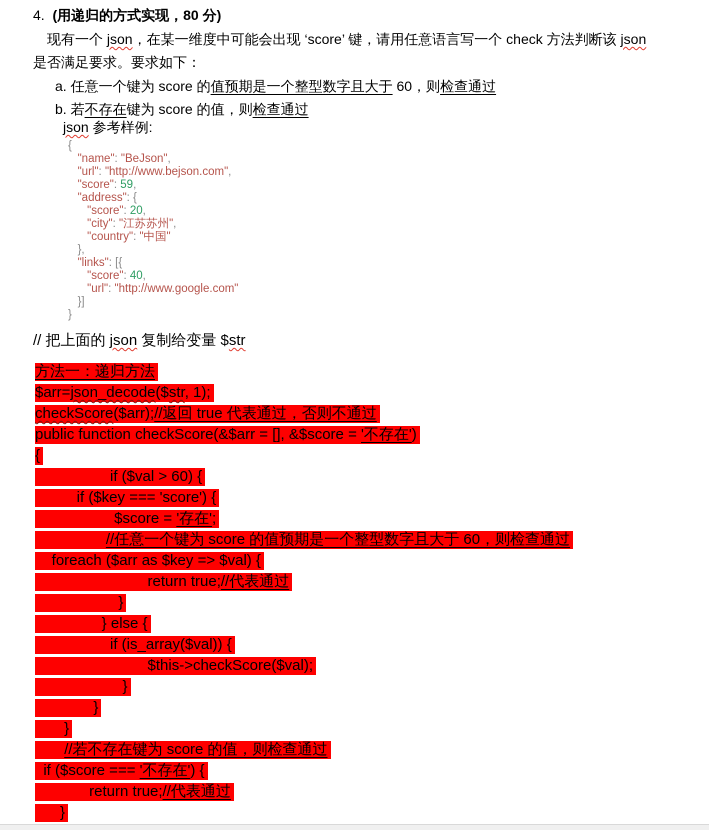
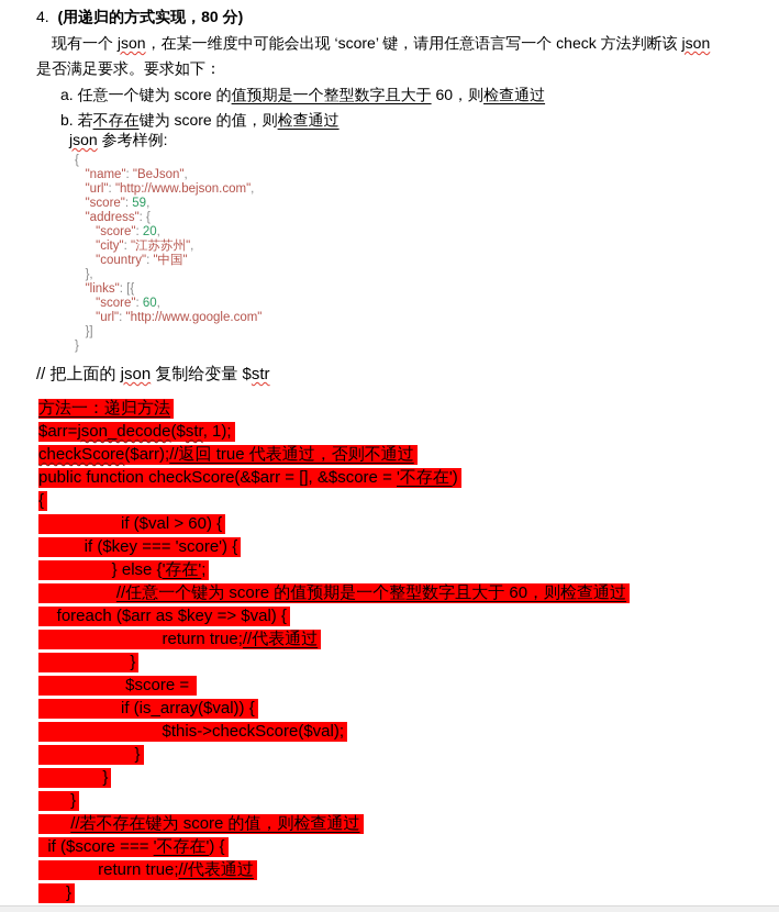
  4. (用递归的方式实现，80 分)
  现有一个 json，在某一维度中可能会出现 ‘score’ 键，请用任意语言写一个 check 方法判断该 json
  是否满足要求。要求如下：
  a. 任意一个键为 score 的值预期是一个整型数字且大于 60，则检查通过
  b. 若不存在键为 score 的值，则检查通过
  json 参考样例:
  {
  "name": "BeJson",
  "url": "http://www.bejson.com",
  "score": 59,
  "address": {
  "score": 20,
  "city": "江苏苏州",
  "country": "中国"
  },
  "links": [{
- "score": 40,
+ "score": 60,
  "url": "http://www.google.com"
  }]
  }
  // 把上面的 json 复制给变量 $str
  方法一：递归方法
  $arr=json_decode($str, 1);
  checkScore($arr);//返回 true 代表通过，否则不通过
  public function checkScore(&$arr = [], &$score = '不存在')
  {
  if ($val > 60) {
  if ($key === 'score') {
- $score = '存在';
+ } else {'存在';
  //任意一个键为 score 的值预期是一个整型数字且大于 60，则检查通过
  foreach ($arr as $key => $val) {
  return true;//代表通过
  }
- } else {
+ $score =
  if (is_array($val)) {
  $this->checkScore($val);
  }
  }
  }
  //若不存在键为 score 的值，则检查通过
  if ($score === '不存在') {
  return true;//代表通过
  }
